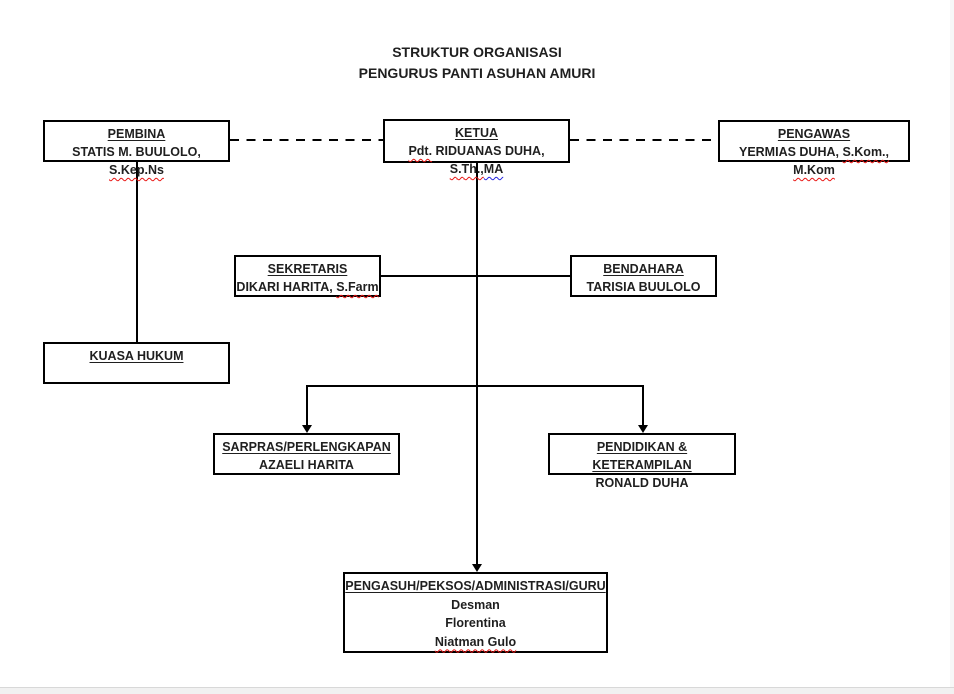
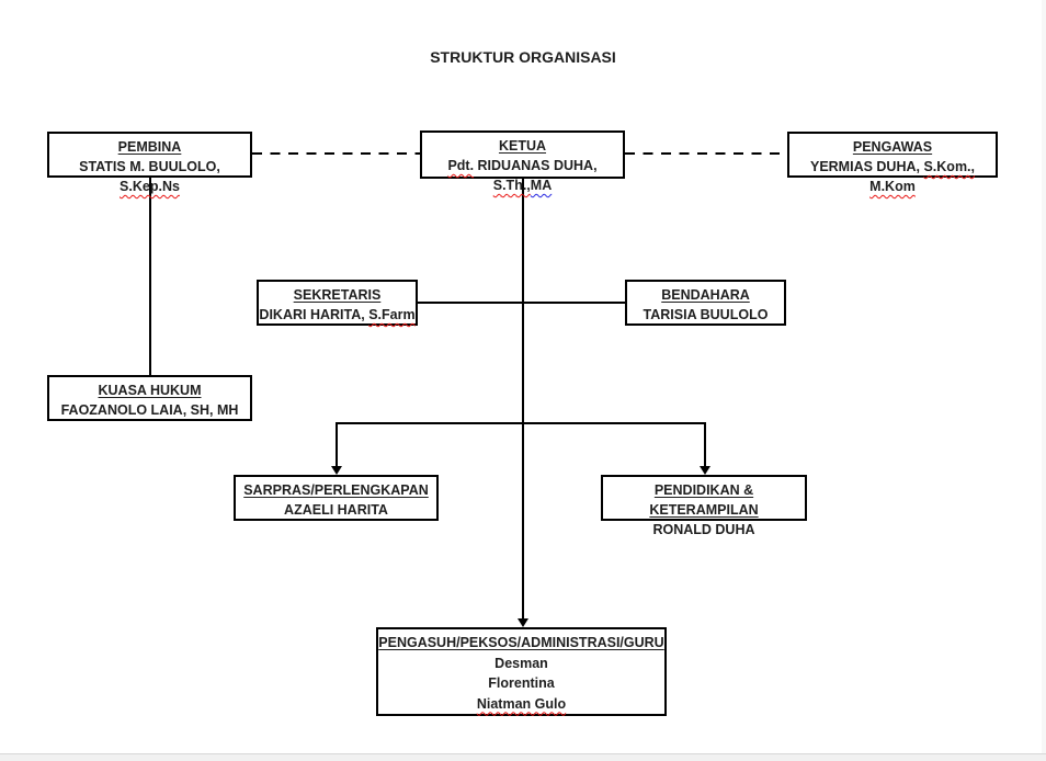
  STRUKTUR ORGANISASI
- PENGURUS PANTI ASUHAN AMURI
  PEMBINA
  STATIS M. BUULOLO, S.Kep.Ns
  KETUA
  Pdt. RIDUANAS DUHA, S.Th.,MA
  PENGAWAS
  YERMIAS DUHA, S.Kom., M.Kom
  SEKRETARIS
  DIKARI HARITA, S.Farm
  BENDAHARA
  TARISIA BUULOLO
  KUASA HUKUM
+ FAOZANOLO LAIA, SH, MH
  SARPRAS/PERLENGKAPAN
  AZAELI HARITA
  PENDIDIKAN & KETERAMPILAN
  RONALD DUHA
  PENGASUH/PEKSOS/ADMINISTRASI/GURU
  Desman
  Florentina
  Niatman Gulo
